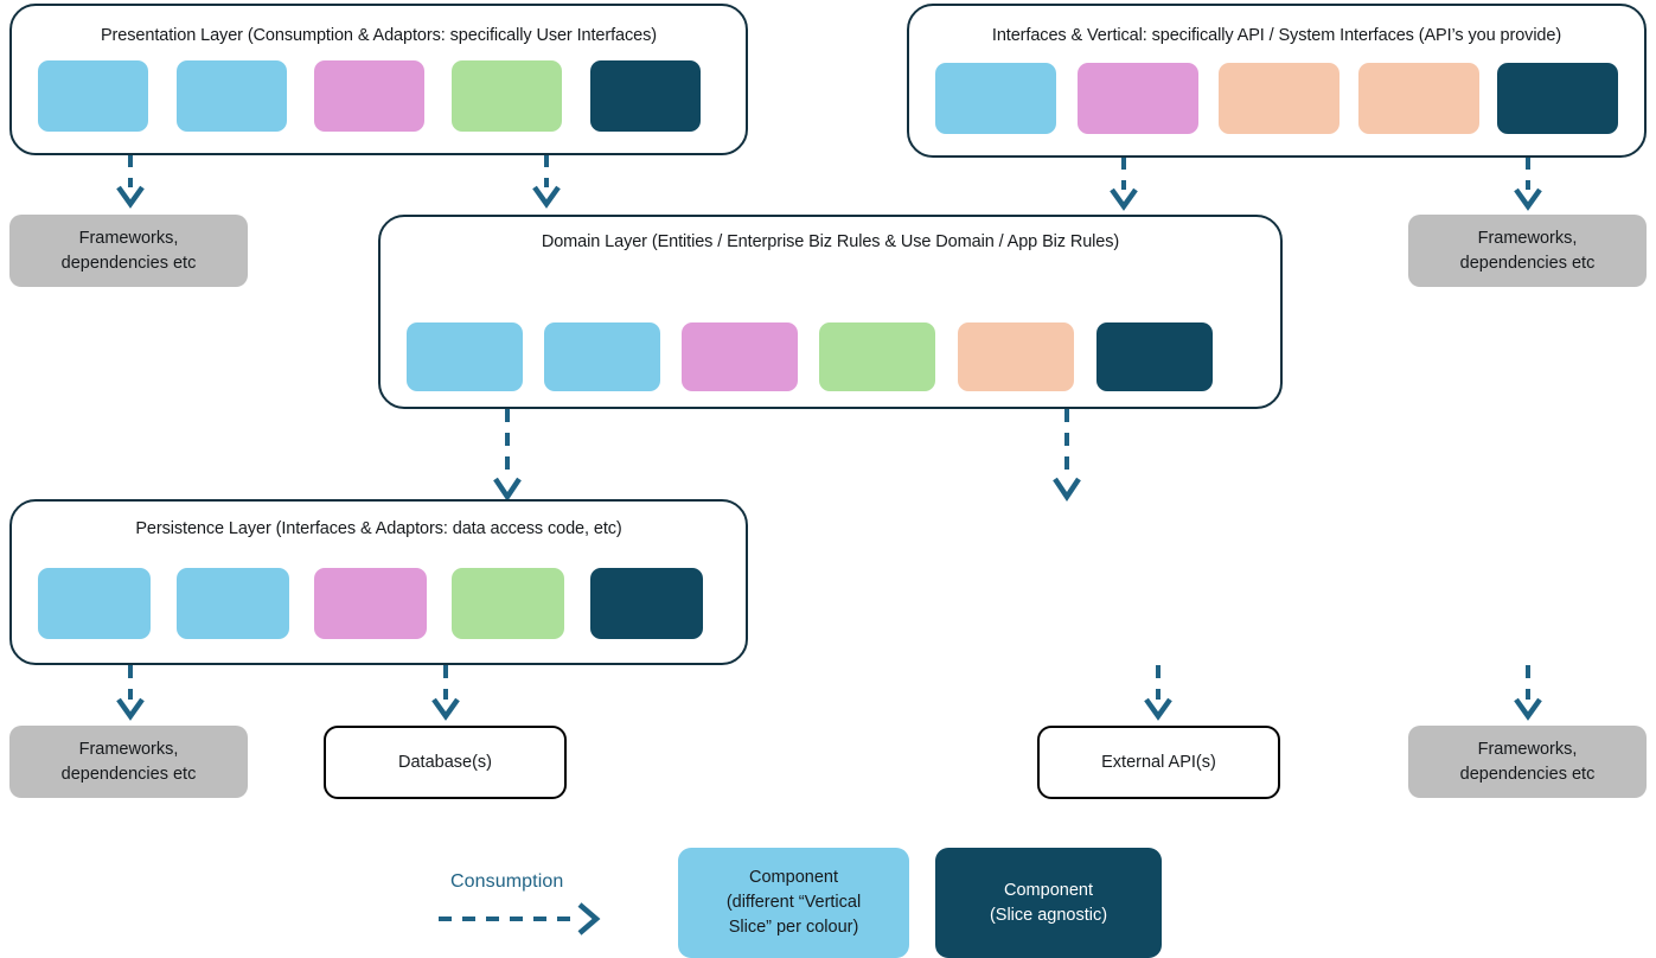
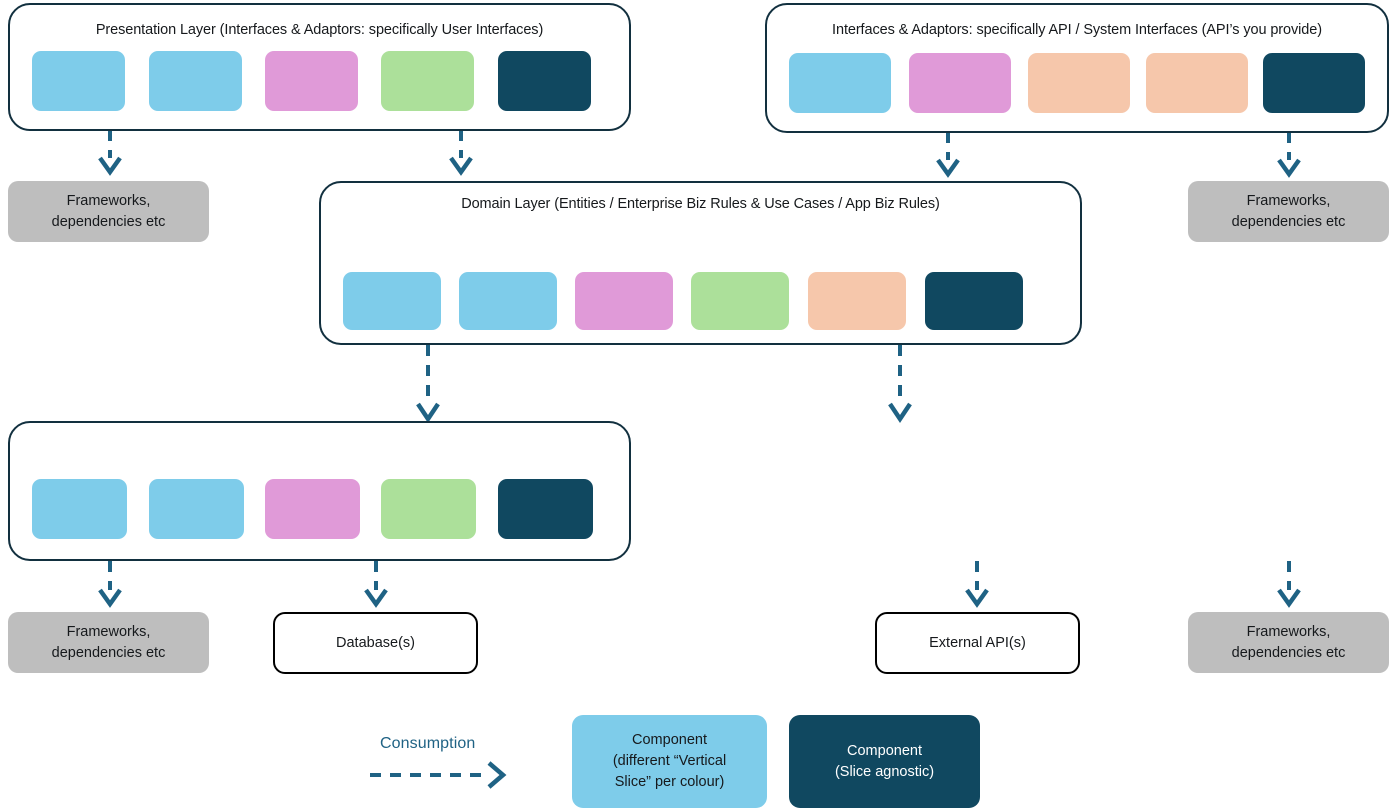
- Presentation Layer (Consumption & Adaptors: specifically User Interfaces)
+ Presentation Layer (Interfaces & Adaptors: specifically User Interfaces)
- Interfaces & Vertical: specifically API / System Interfaces (API’s you provide)
+ Interfaces & Adaptors: specifically API / System Interfaces (API’s you provide)
- Domain Layer (Entities / Enterprise Biz Rules & Use Domain / App Biz Rules)
+ Domain Layer (Entities / Enterprise Biz Rules & Use Cases / App Biz Rules)
- Persistence Layer (Interfaces & Adaptors: data access code, etc)
  Frameworks,
  dependencies etc
  Frameworks,
  dependencies etc
  Frameworks,
  dependencies etc
  Frameworks,
  dependencies etc
  Database(s)
  External API(s)
  Consumption
  Component
  (different “Vertical
  Slice” per colour)
  Component
  (Slice agnostic)
